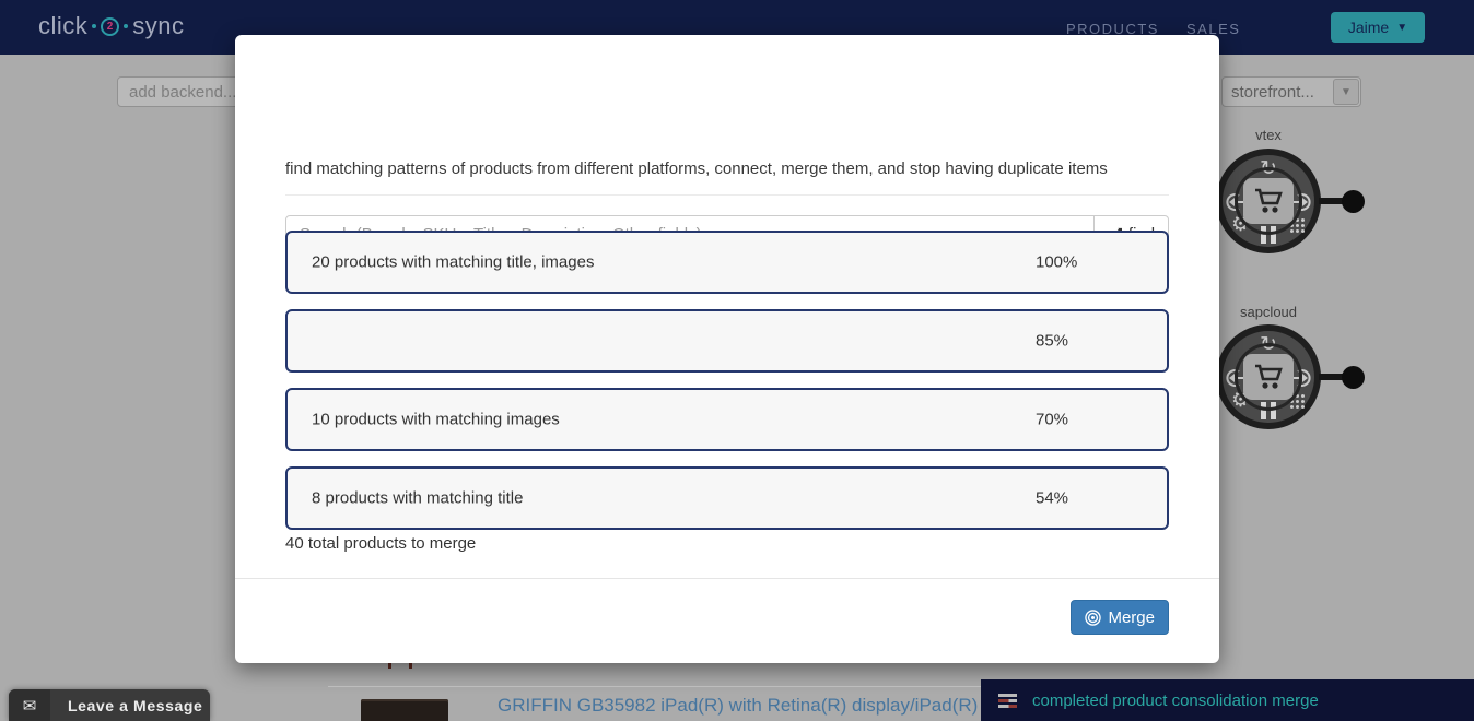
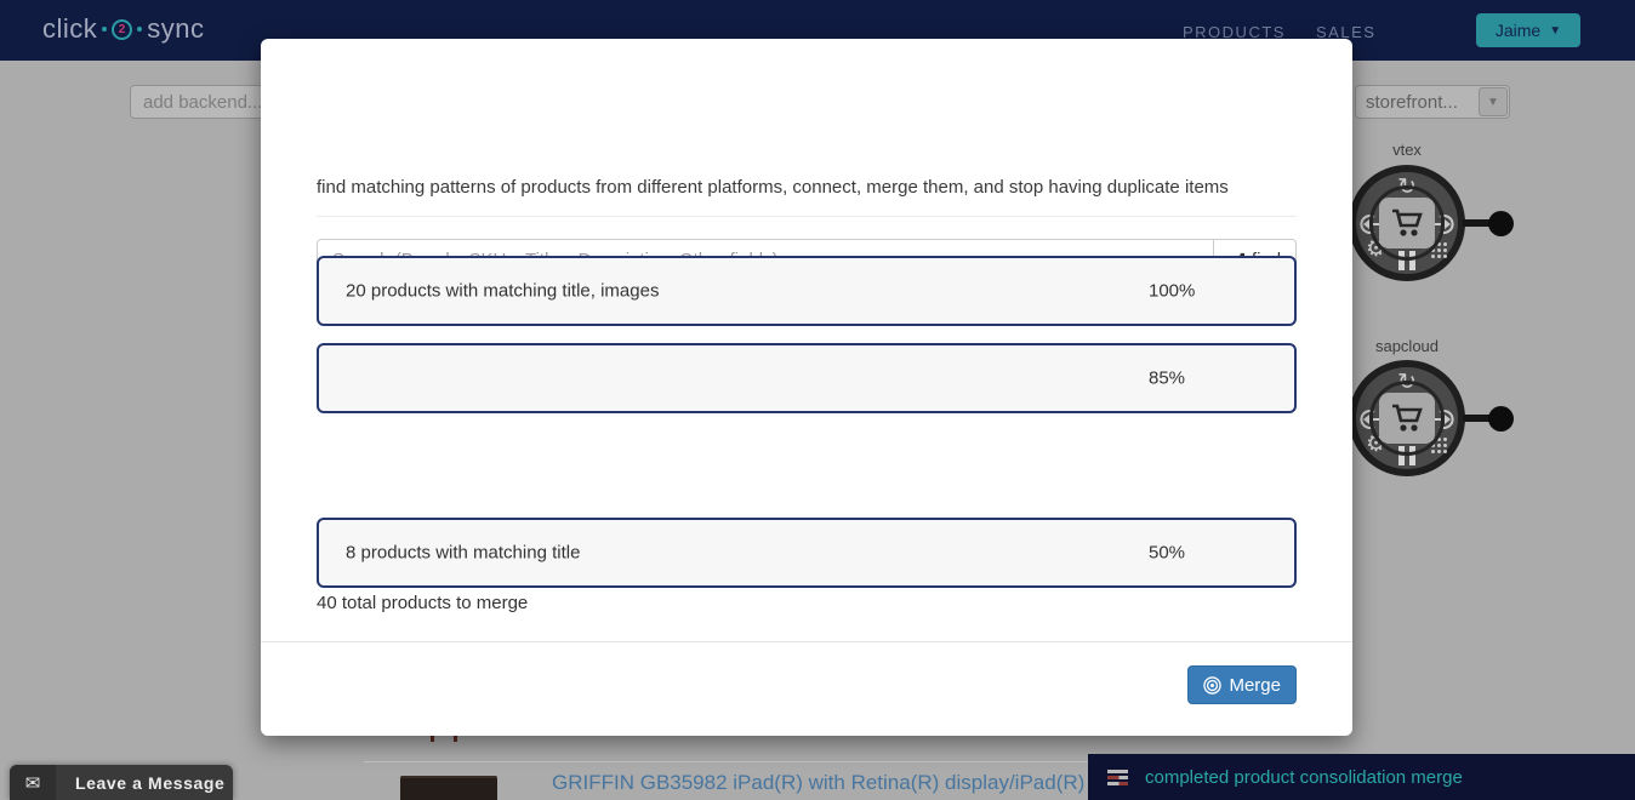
  add backend..
  storefront...
  ▼
  vtex
  ↻
  ⚙
  sapcloud
  ↻
  ⚙
  GRIFFIN GB35982 iPad(R) with Retina(R) display/iPad(R)
  click
  2
  sync
  PRODUCTS
  SALES
  Jaime
  ▼
  find matching patterns of products from different platforms, connect, merge them, and stop having duplicate items
  20 products with matching title, images
  100%
  85%
- 10 products with matching images
- 70%
  8 products with matching title
- 54%
+ 50%
  40 total products to merge
  Merge
  ✉
  Leave a Message
  completed product consolidation merge
